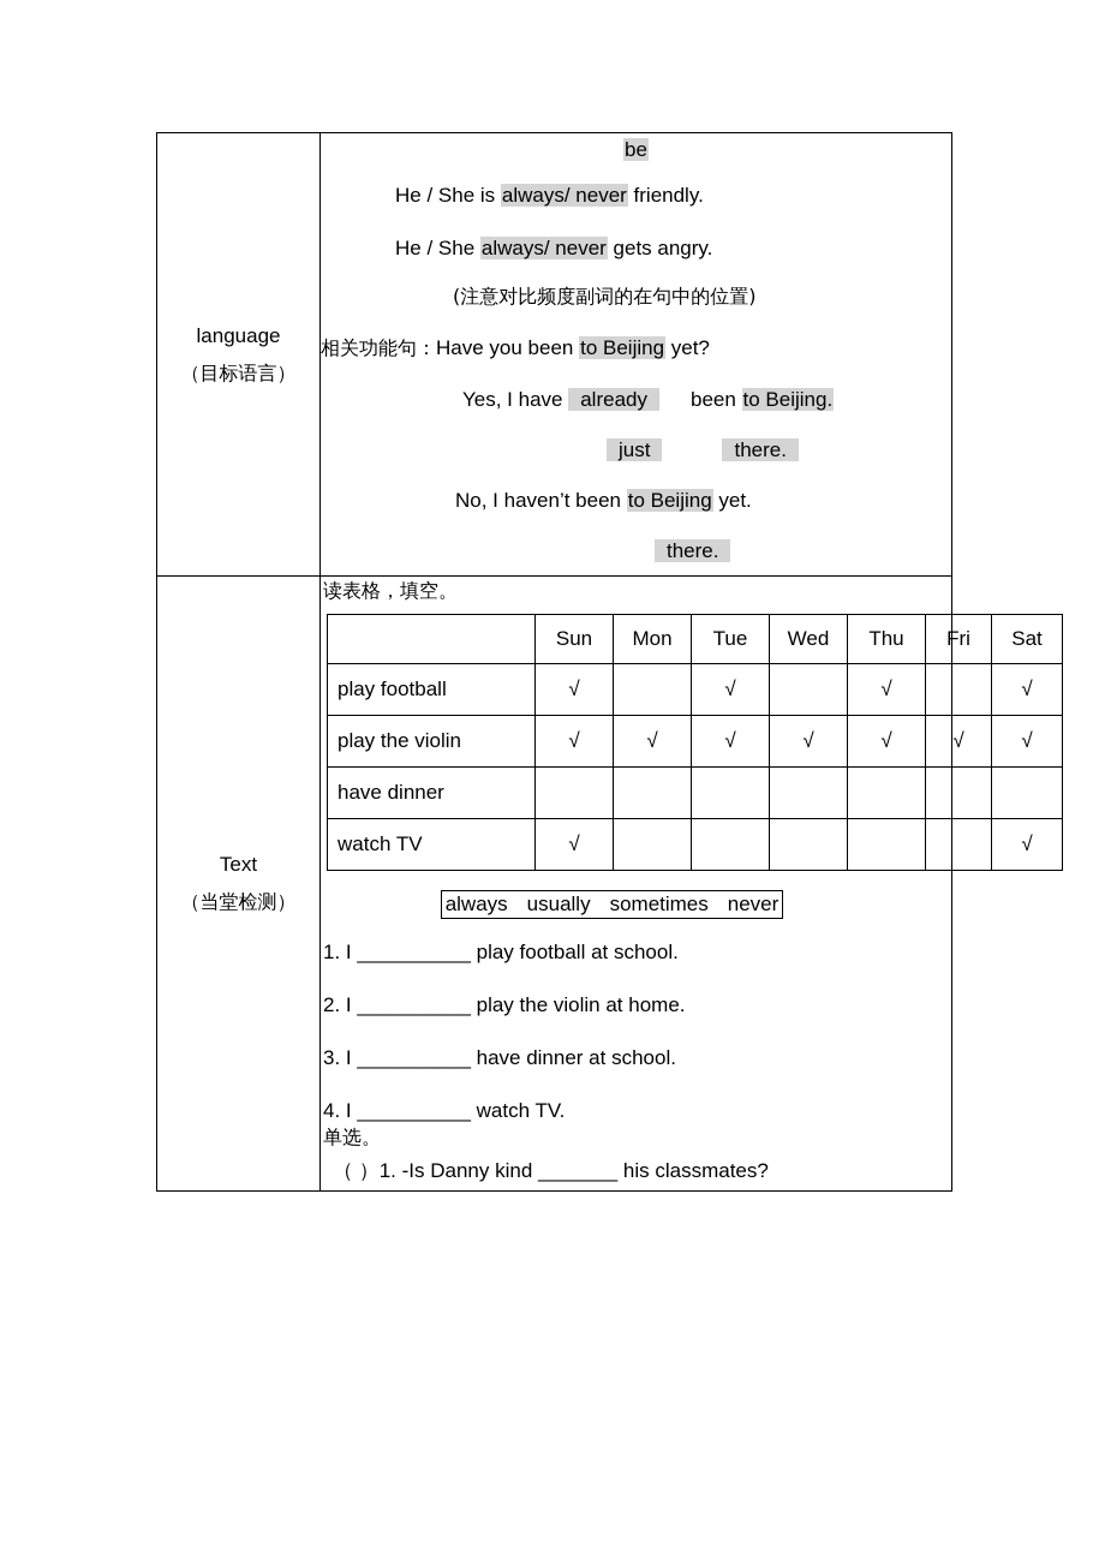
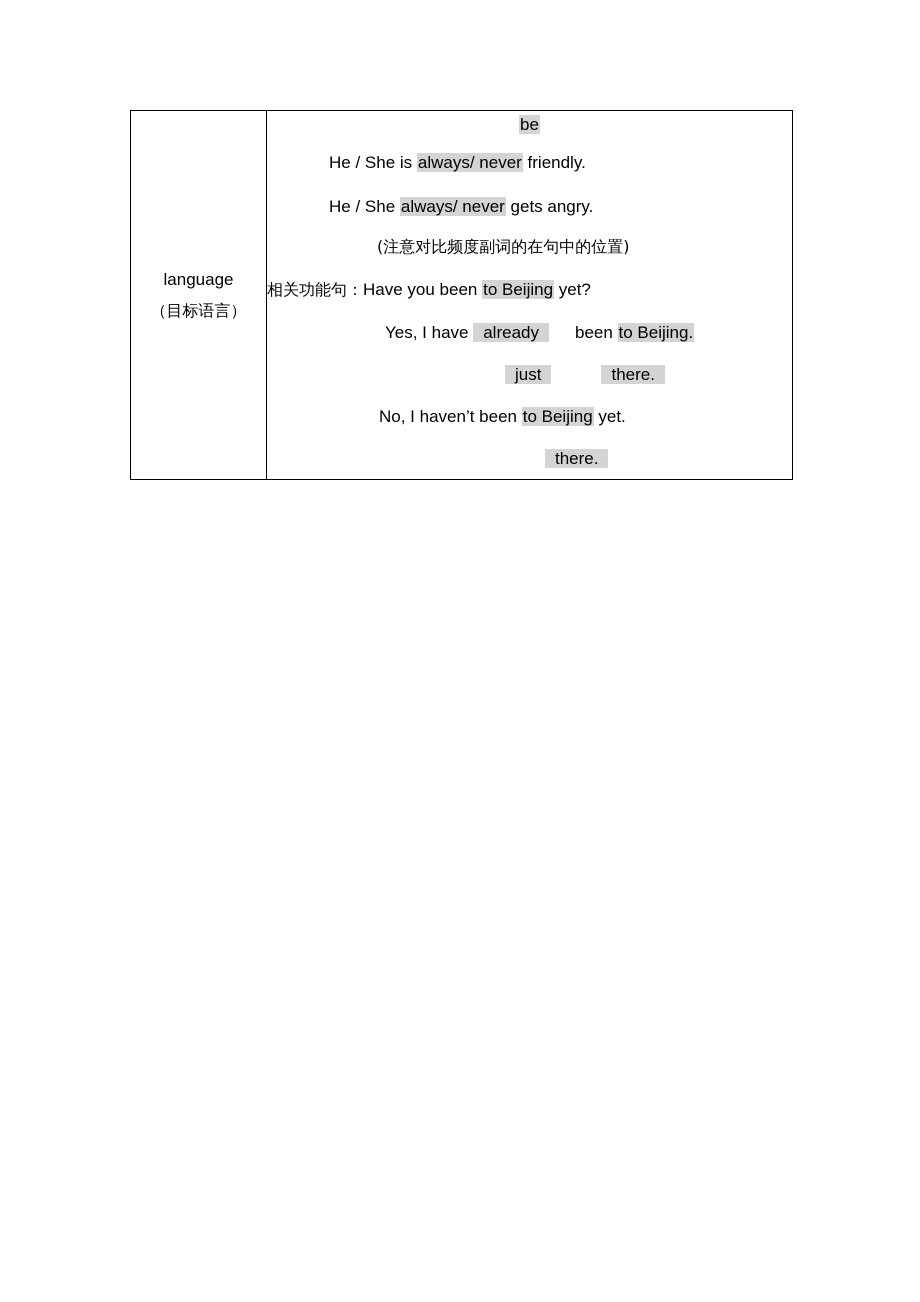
  language （目标语言）	be He / She is always/ never friendly. He / She always/ never gets angry. (注意对比频度副词的在句中的位置) 相关功能句：Have you been to Beijing yet? Yes, I have already been to Beijing. just there. No, I haven’t been to Beijing yet. there.
- Text （当堂检测）	读表格，填空。
- 	Sun	Mon	Tue	Wed	Thu	Fri	Sat
- play football	√		√		√		√
- play the violin	√	√	√	√	√	√	√
- have dinner
- watch TV	√						√
- 	always usually sometimes never 1. I __________ play football at school. 2. I __________ play the violin at home. 3. I __________ have dinner at school. 4. I __________ watch TV. 单选。 （ ）1. -Is Danny kind _______ his classmates?
